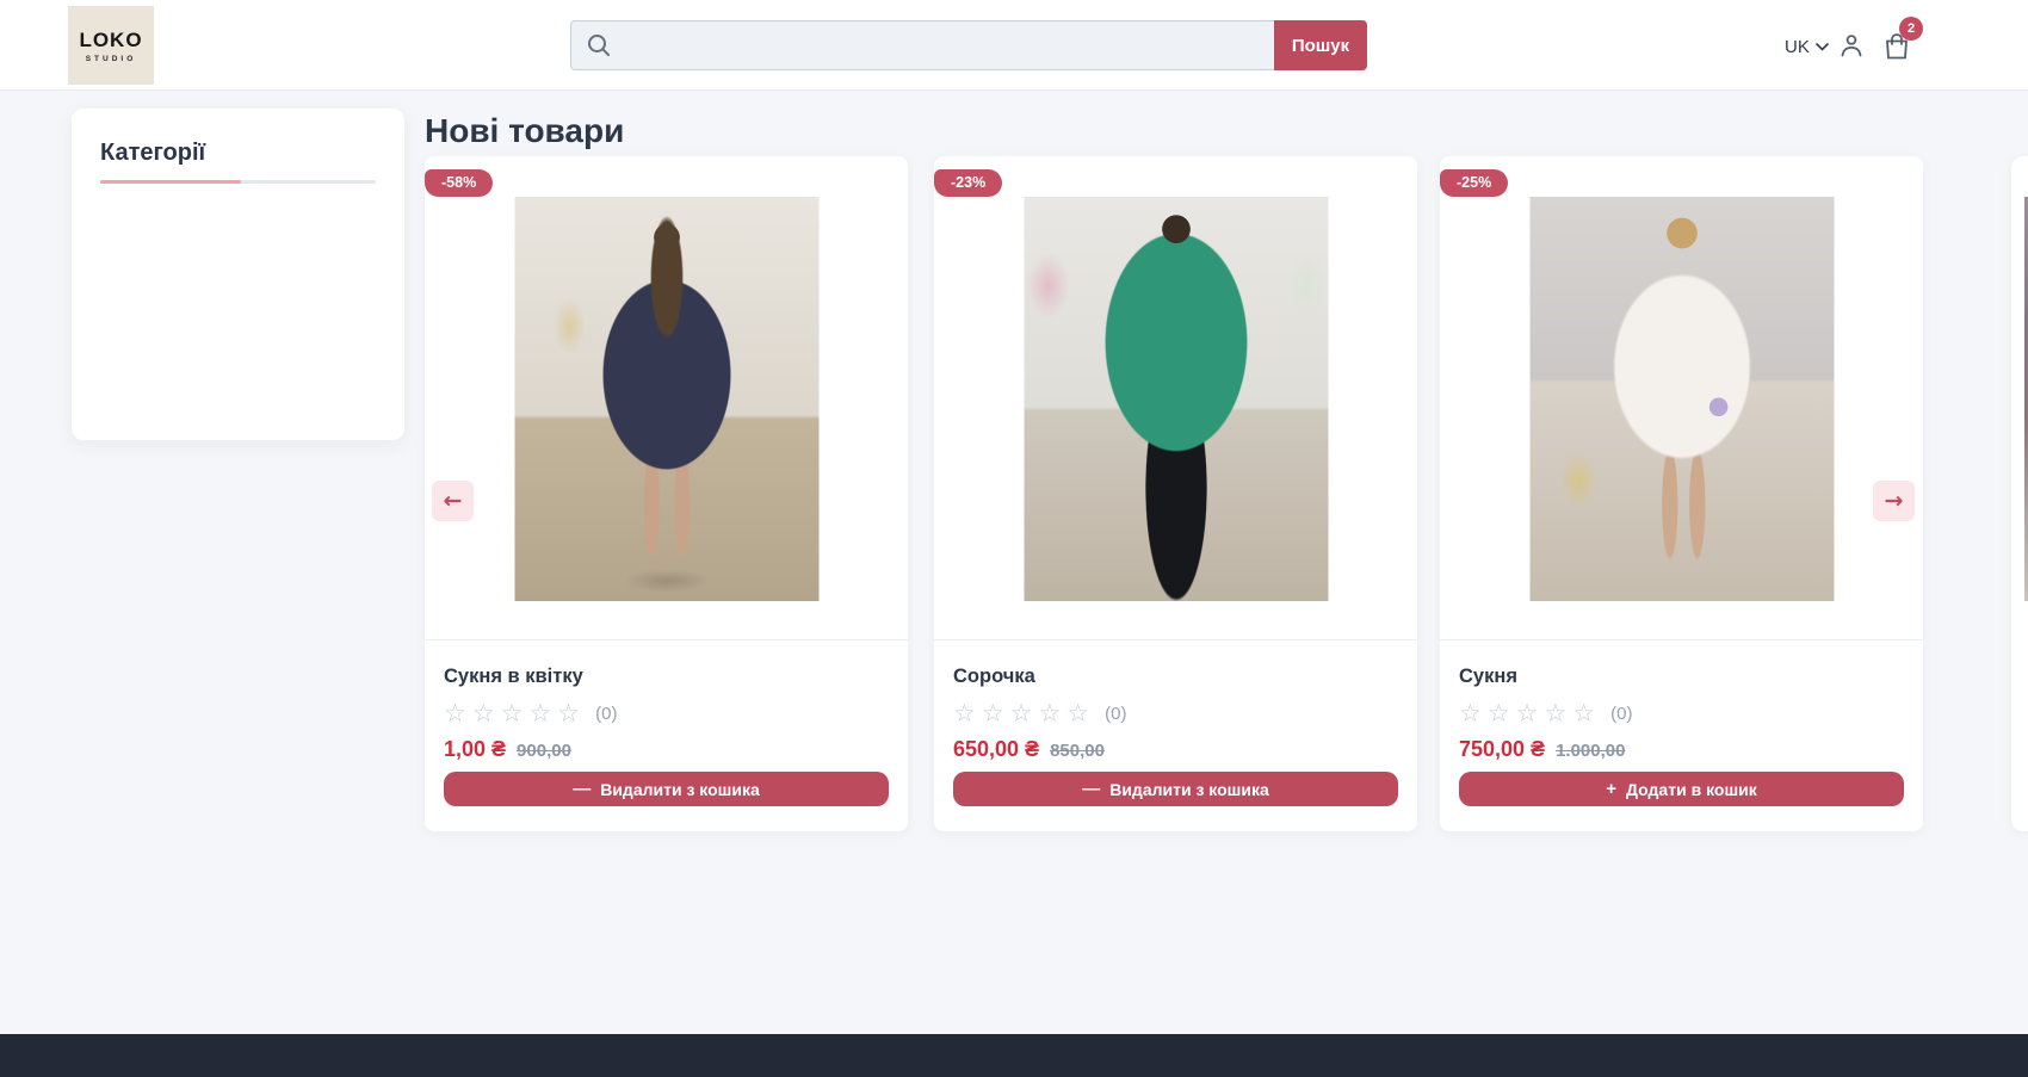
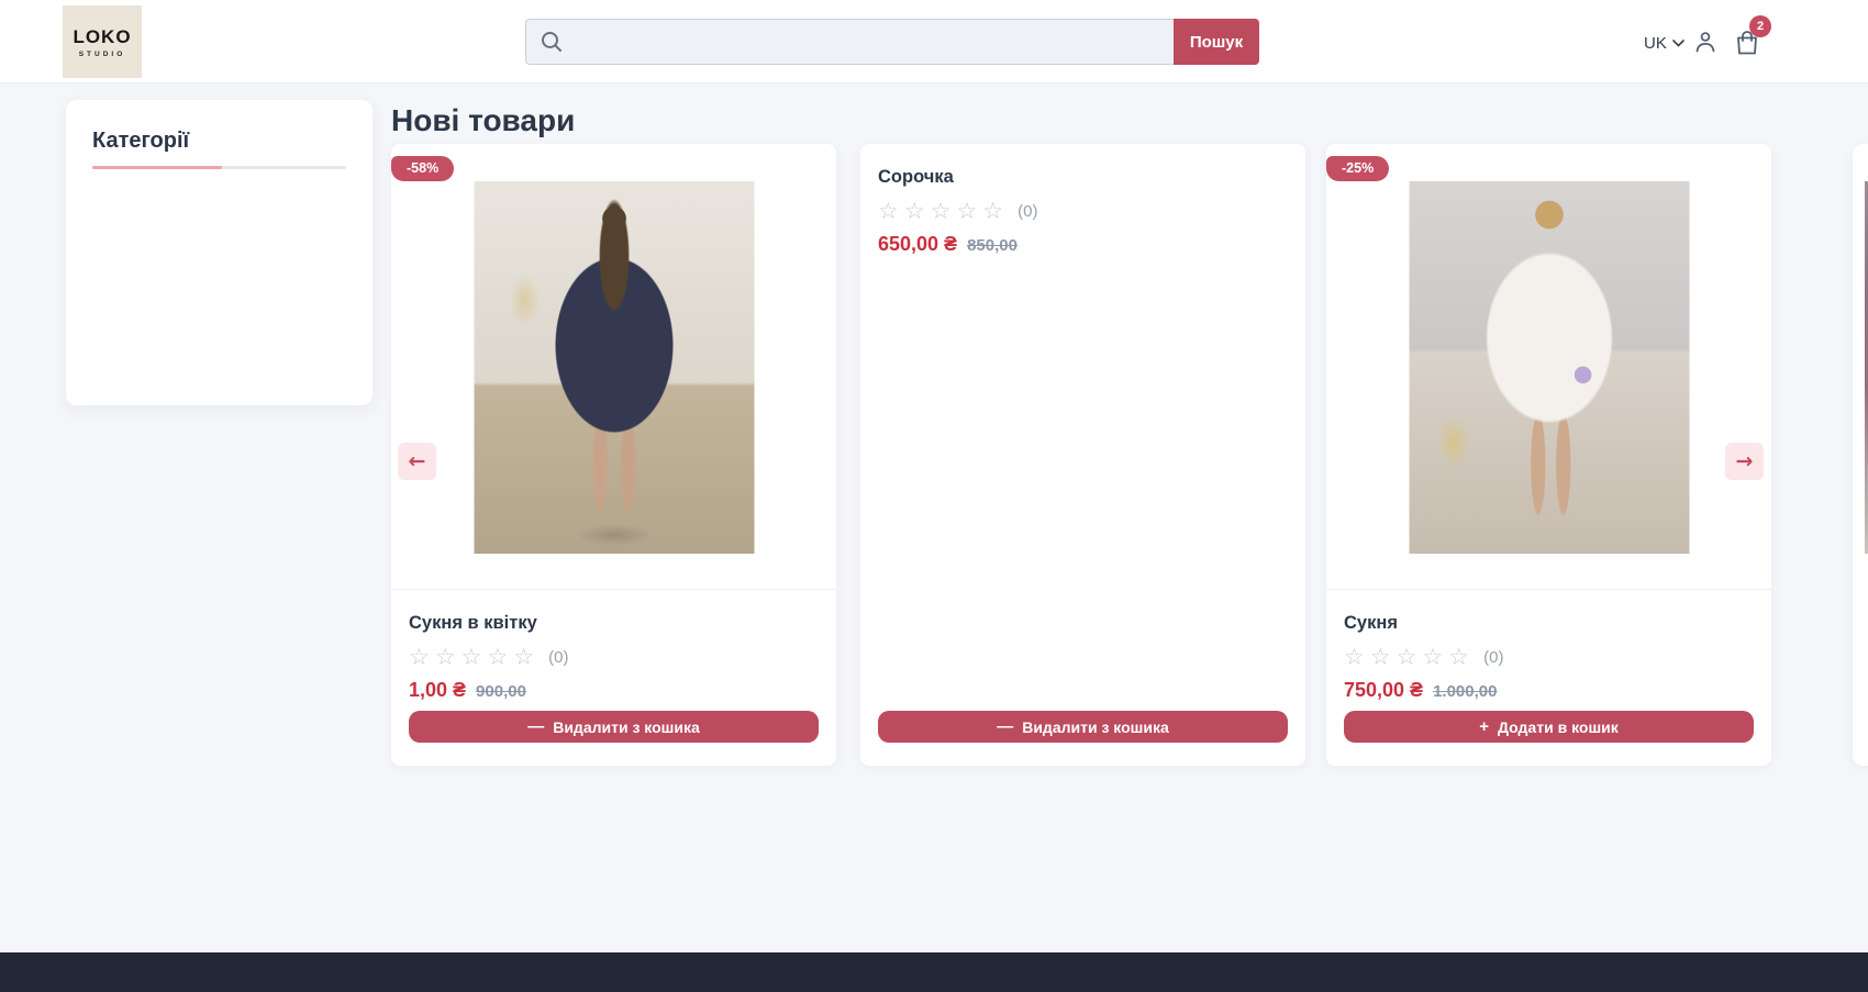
  LOKO
  Пошук
  UK
  2
  Категорії
  Нові товари
  -58%
  Сукня в квітку
  ☆☆☆☆☆
  (0)
  1,00 ₴
  900,00
  —
  Видалити з кошика
- -23%
  Сорочка
  ☆☆☆☆☆
  (0)
  650,00 ₴
  850,00
  —
  Видалити з кошика
  -25%
  Сукня
  ☆☆☆☆☆
  (0)
  750,00 ₴
  1.000,00
  +
  Додати в кошик
  ←
  →
